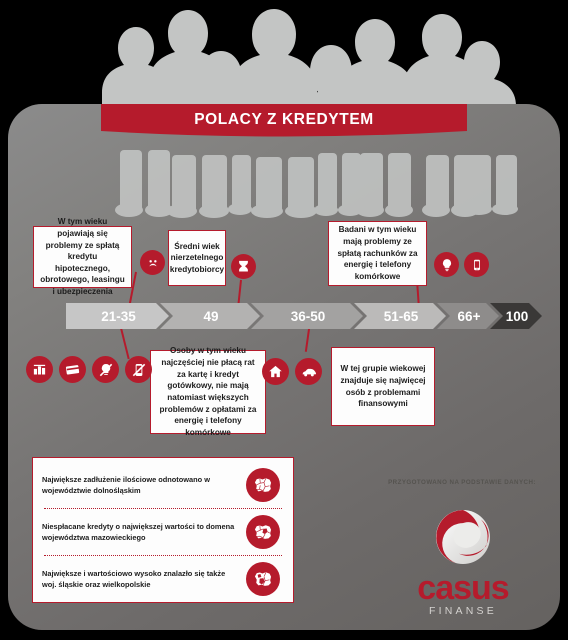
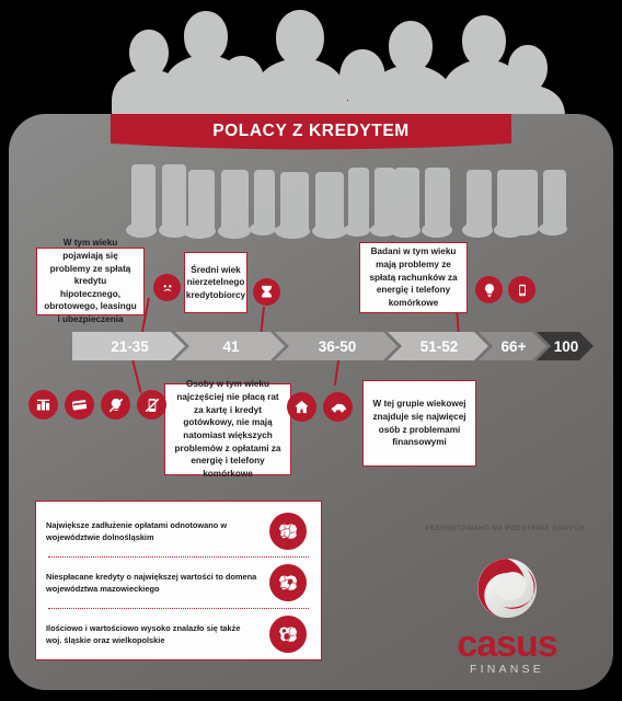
  POLACY Z KREDYTEM
  21-35
- 49
+ 41
  36-50
- 51-65
+ 51-52
  66+
  100
  W tym wieku pojawiają się problemy ze spłatą kredytu hipotecznego, obrotowego, leasingu i ubezpieczenia
  Średni wiek nierzetelnego kredytobiorcy
  Badani w tym wieku mają problemy ze spłatą rachunków za energię i telefony komórkowe
  Osoby w tym wieku najczęściej nie płacą rat za kartę i kredyt gotówkowy, nie mają natomiast większych problemów z opłatami za energię i telefony komórkowe
  W tej grupie wiekowej znajduje się najwięcej osób z problemami finansowymi
- Największe zadłużenie ilościowe odnotowano w województwie dolnośląskim
+ Największe zadłużenie opłatami odnotowano w województwie dolnośląskim
  Niespłacane kredyty o największej wartości to domena województwa mazowieckiego
- Największe i wartościowo wysoko znalazło się także woj. śląskie oraz wielkopolskie
+ Ilościowo i wartościowo wysoko znalazło się także woj. śląskie oraz wielkopolskie
  casus
  FINANSE
